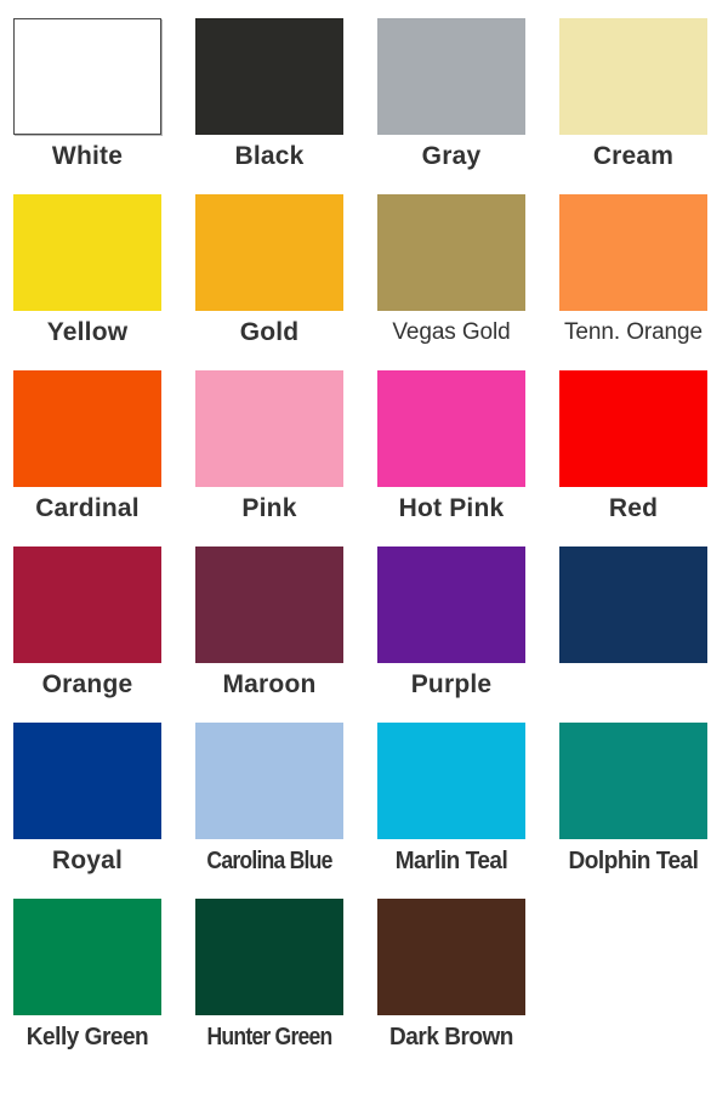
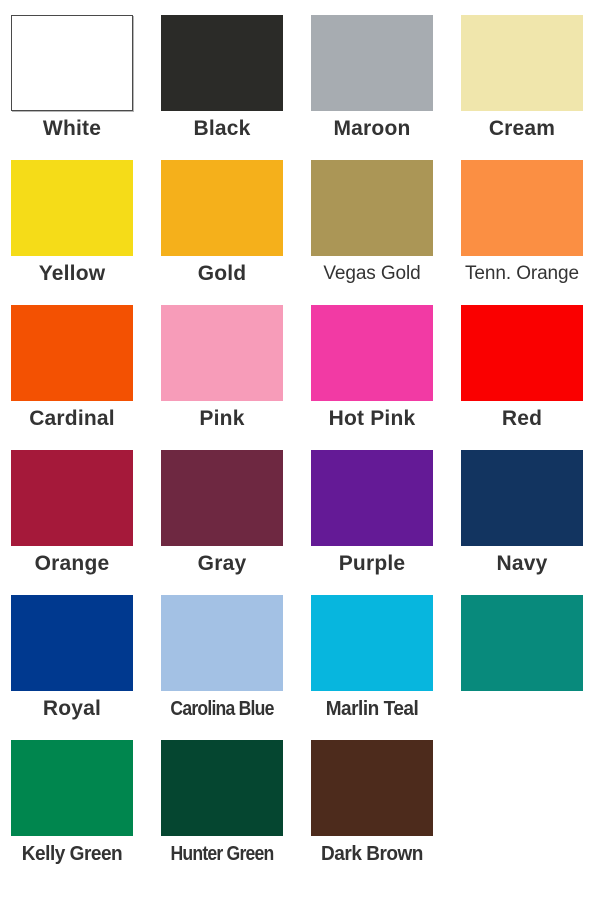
  White
  Black
- Gray
+ Maroon
  Cream
  Yellow
  Gold
  Vegas Gold
  Tenn. Orange
  Cardinal
  Pink
  Hot Pink
  Red
  Orange
- Maroon
+ Gray
  Purple
+ Navy
  Royal
  Carolina Blue
  Marlin Teal
- Dolphin Teal
  Kelly Green
  Hunter Green
  Dark Brown
